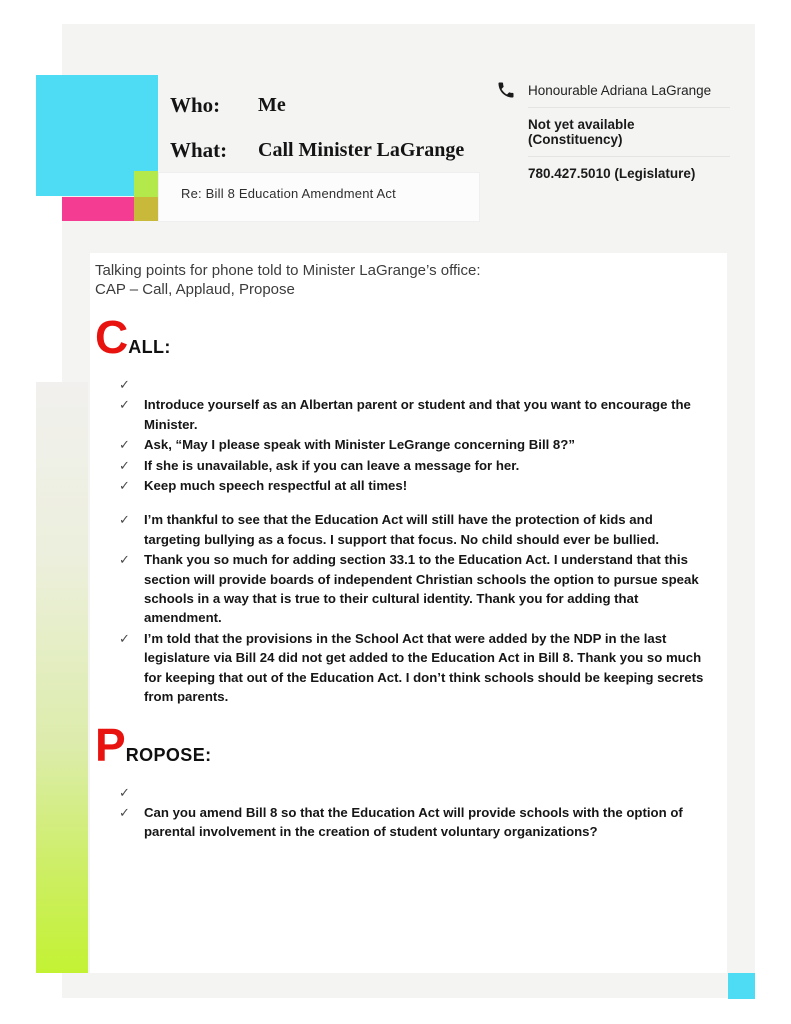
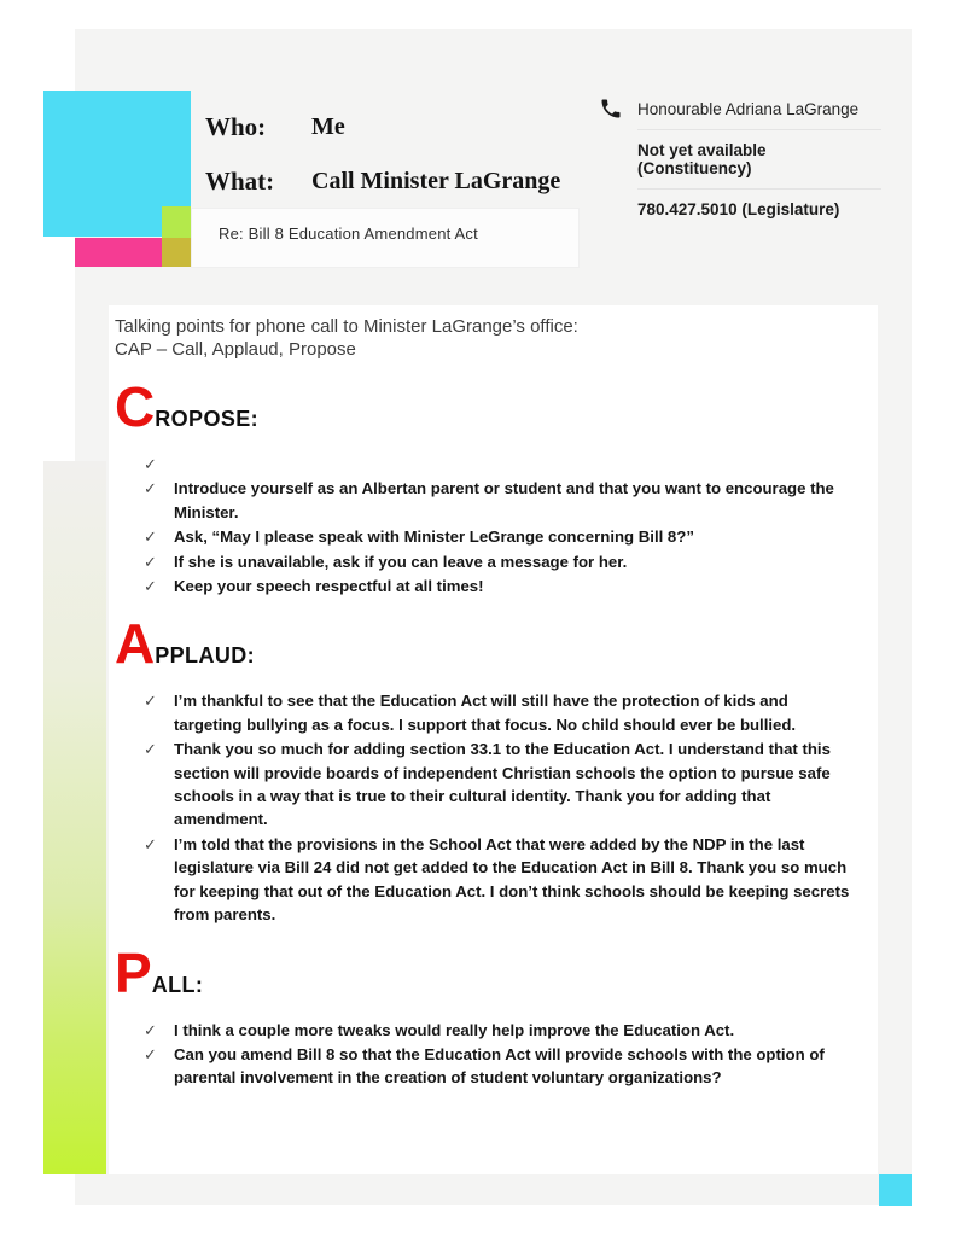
  Who:
  Me
  What:
  Call Minister LaGrange
  Re: Bill 8 Education Amendment Act
  Honourable Adriana LaGrange
  Not yet available (Constituency)
  780.427.5010 (Legislature)
- Talking points for phone told to Minister LaGrange’s office:
+ Talking points for phone call to Minister LaGrange’s office:
  CAP – Call, Applaud, Propose
- CALL:
+ CROPOSE:
  ✓
  ✓
  Introduce yourself as an Albertan parent or student and that you want to encourage the Minister.
  ✓
  Ask, “May I please speak with Minister LeGrange concerning Bill 8?”
  ✓
  If she is unavailable, ask if you can leave a message for her.
  ✓
- Keep much speech respectful at all times!
+ Keep your speech respectful at all times!
+ APPLAUD:
  ✓
  I’m thankful to see that the Education Act will still have the protection of kids and targeting bullying as a focus. I support that focus. No child should ever be bullied.
  ✓
- Thank you so much for adding section 33.1 to the Education Act. I understand that this section will provide boards of independent Christian schools the option to pursue speak schools in a way that is true to their cultural identity. Thank you for adding that amendment.
+ Thank you so much for adding section 33.1 to the Education Act. I understand that this section will provide boards of independent Christian schools the option to pursue safe schools in a way that is true to their cultural identity. Thank you for adding that amendment.
  ✓
  I’m told that the provisions in the School Act that were added by the NDP in the last legislature via Bill 24 did not get added to the Education Act in Bill 8. Thank you so much for keeping that out of the Education Act. I don’t think schools should be keeping secrets from parents.
- PROPOSE:
+ PALL:
  ✓
+ I think a couple more tweaks would really help improve the Education Act.
  ✓
  Can you amend Bill 8 so that the Education Act will provide schools with the option of parental involvement in the creation of student voluntary organizations?
